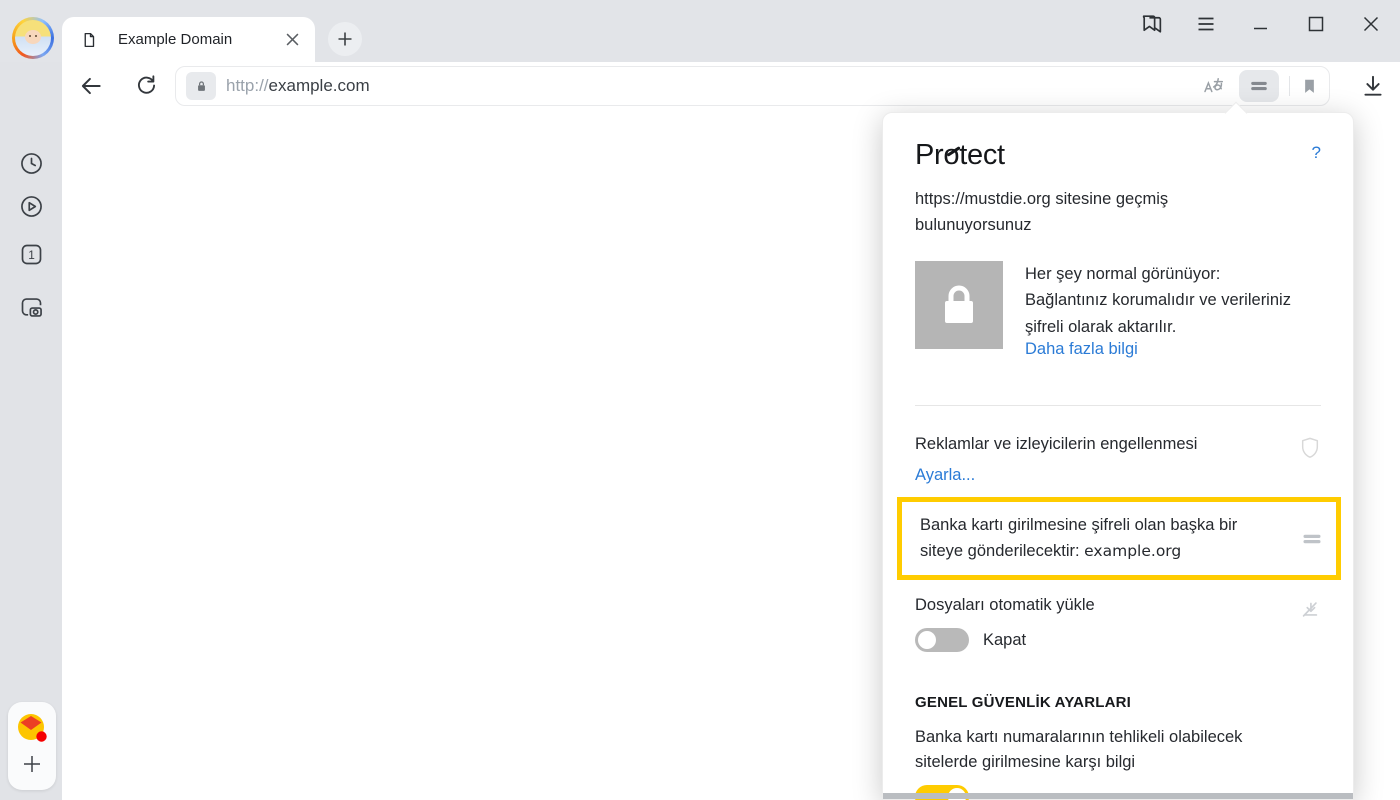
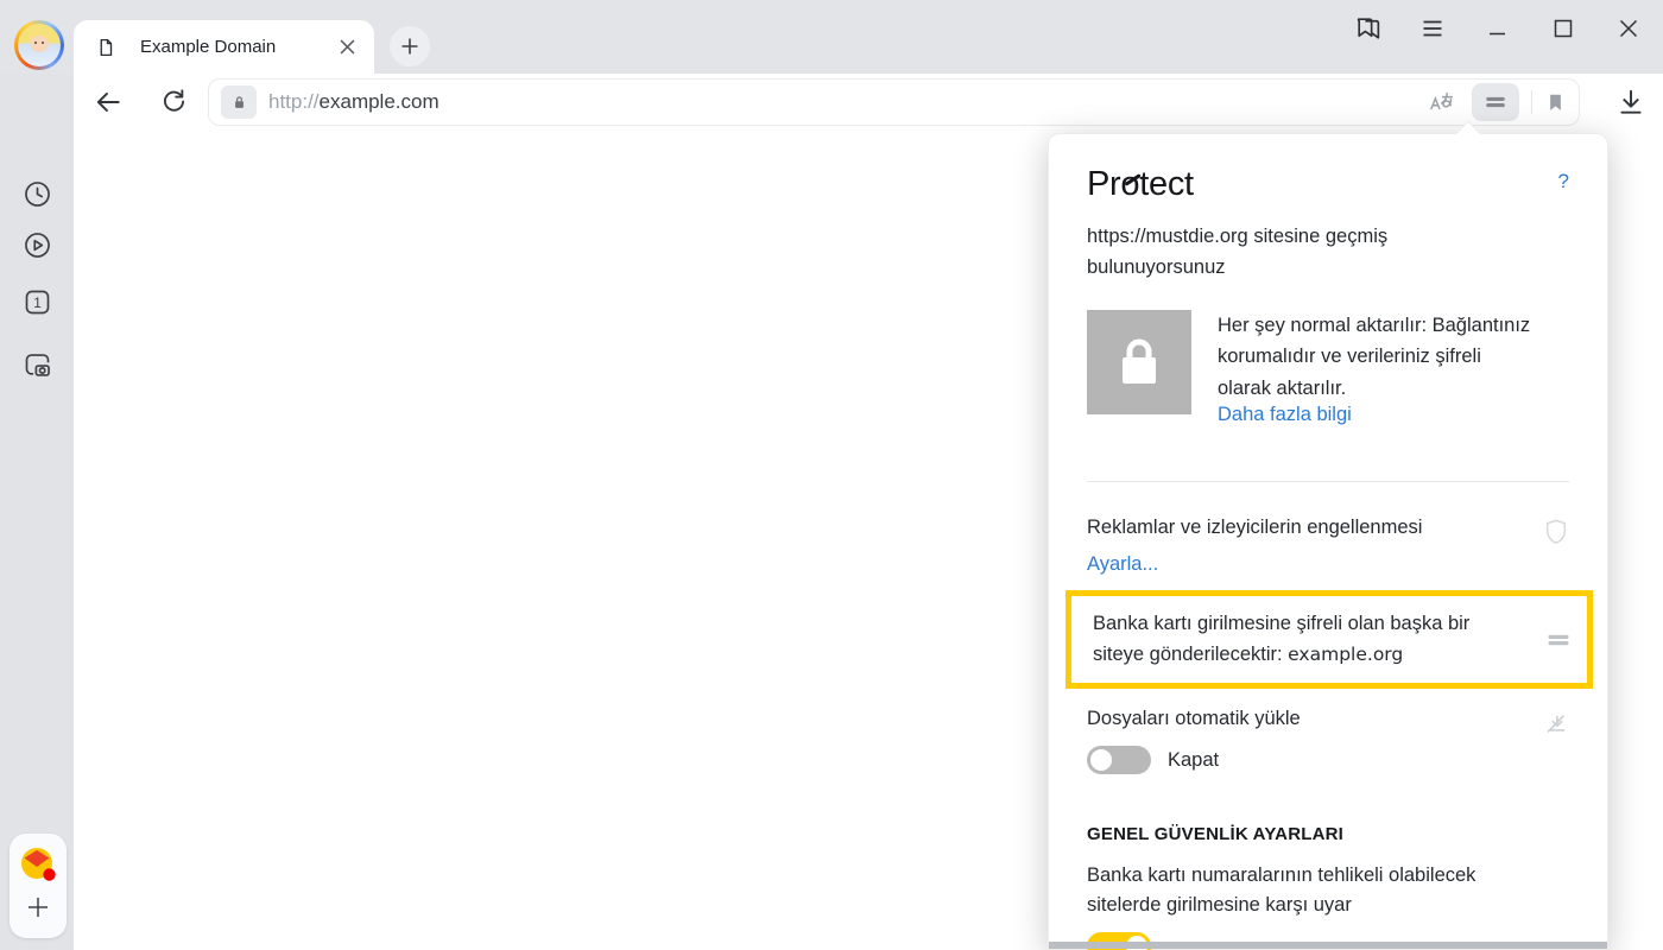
  Example Domain
  http://example.com
  1
  Protect
  ?
  https://mustdie.org sitesine geçmiş bulunuyorsunuz
- Her şey normal görünüyor: Bağlantınız korumalıdır ve verileriniz şifreli olarak aktarılır.
+ Her şey normal aktarılır: Bağlantınız korumalıdır ve verileriniz şifreli olarak aktarılır.
  Daha fazla bilgi
  Reklamlar ve izleyicilerin engellenmesi
  Ayarla...
  Banka kartı girilmesine şifreli olan başka bir siteye gönderilecektir: example.org
  Dosyaları otomatik yükle
  Kapat
  GENEL GÜVENLİK AYARLARI
- Banka kartı numaralarının tehlikeli olabilecek sitelerde girilmesine karşı bilgi
+ Banka kartı numaralarının tehlikeli olabilecek sitelerde girilmesine karşı uyar
